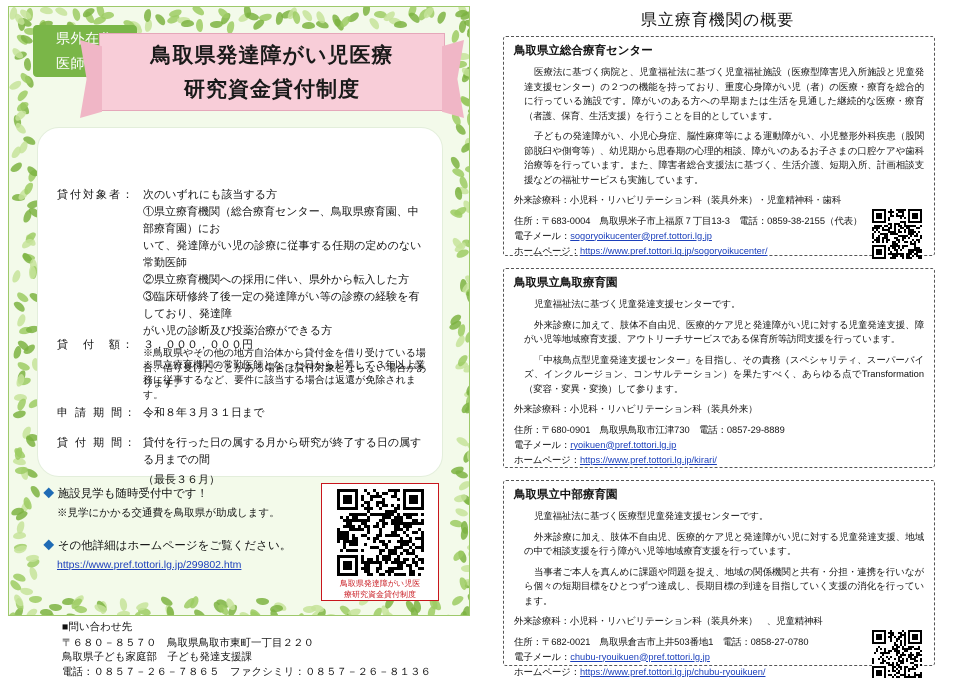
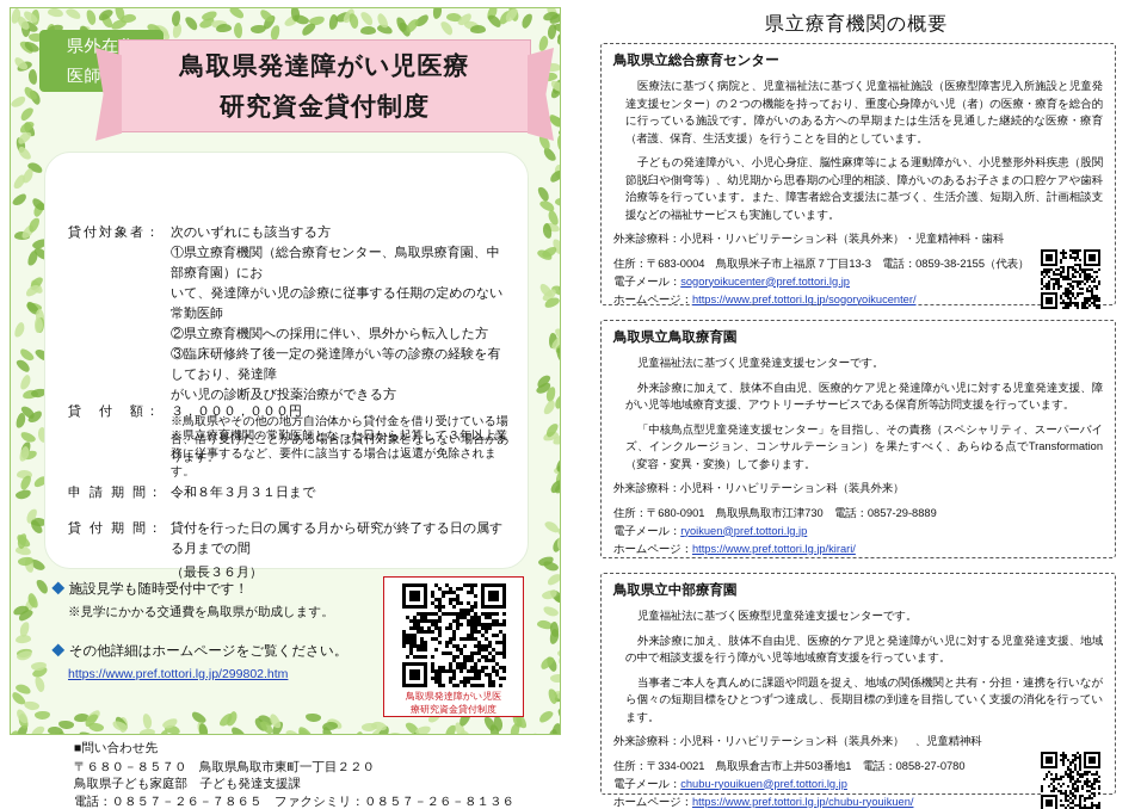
  県外在
  鳥取県発達障がい児医療
  研究資金貸付制度
  貸付対象者：
  次のいずれにも該当する方
  ①県立療育機関（総合療育センター、鳥取県療育園、中部療育園）にお
  いて、発達障がい児の診療に従事する任期の定めのない常勤医師
  ②県立療育機関への採用に伴い、県外から転入した方
  ③臨床研修終了後一定の発達障がい等の診療の経験を有しており、発達障
  がい児の診断及び投薬治療ができる方
  ※鳥取県やその他の地方自治体から貸付金を借り受けている場合、借り受けたことがある場合は貸付対象とならない場合があります。
  貸 付 額：
  ３，０００，０００円
  ※県立療育機関の常勤医師となった日から起算して３年以上業務に従事するなど、要件に該当する場合は返還が免除されます。
  申 請 期 間：
  令和８年３月３１日まで
  貸 付 期 間：
  貸付を行った日の属する月から研究が終了する日の属する月までの間
  （最長３６月）
  ◆ 施設見学も随時受付中です！
  ※見学にかかる交通費を鳥取県が助成します。
  ◆ その他詳細はホームページをご覧ください。
  https://www.pref.tottori.lg.jp/299802.htm
  鳥取県発達障がい児医
  療研究資金貸付制度
  ■問い合わせ先
  〒６８０－８５７０ 鳥取県鳥取市東町一丁目２２０
  鳥取県子ども家庭部 子ども発達支援課
  電話：０８５７－２６－７８６５ ファクシミリ：０８５７－２６－８１３６
  県立療育機関の概要
  鳥取県立総合療育センター
  医療法に基づく病院と、児童福祉法に基づく児童福祉施設（医療型障害児入所施設と児童発達支援センター）の２つの機能を持っており、重度心身障がい児（者）の医療・療育を総合的に行っている施設です。障がいのある方への早期または生活を見通した継続的な医療・療育（者護、保育、生活支援）を行うことを目的としています。
  子どもの発達障がい、小児心身症、脳性麻痺等による運動障がい、小児整形外科疾患（股関節脱臼や側弯等）、幼児期から思春期の心理的相談、障がいのあるお子さまの口腔ケアや歯科治療等を行っています。また、障害者総合支援法に基づく、生活介護、短期入所、計画相談支援などの福祉サービスも実施しています。
  外来診療科：小児科・リハビリテーション科（装具外来）・児童精神科・歯科
  住所：〒683-0004 鳥取県米子市上福原７丁目13-3 電話：0859-38-2155（代表）
  電子メール：sogoryoikucenter@pref.tottori.lg.jp
  ホームページ：https://www.pref.tottori.lg.jp/sogoryoikucenter/
  鳥取県立鳥取療育園
  児童福祉法に基づく児童発達支援センターです。
  外来診療に加えて、肢体不自由児、医療的ケア児と発達障がい児に対する児童発達支援、障がい児等地域療育支援、アウトリーチサービスである保育所等訪問支援を行っています。
  「中核鳥点型児童発達支援センター」を目指し、その責務（スペシャリティ、スーパーバイズ、インクルージョン、コンサルテーション）を果たすべく、あらゆる点でTransformation（変容・変異・変換）して参ります。
  外来診療科：小児科・リハビリテーション科（装具外来）
  住所：〒680-0901 鳥取県鳥取市江津730 電話：0857-29-8889
  電子メール：ryoikuen@pref.tottori.lg.jp
  ホームページ：https://www.pref.tottori.lg.jp/kirari/
  鳥取県立中部療育園
  児童福祉法に基づく医療型児童発達支援センターです。
  外来診療に加え、肢体不自由児、医療的ケア児と発達障がい児に対する児童発達支援、地域の中で相談支援を行う障がい児等地域療育支援を行っています。
  当事者ご本人を真んめに課題や問題を捉え、地域の関係機関と共有・分担・連携を行いながら個々の短期目標をひとつずつ達成し、長期目標の到達を目指していく支援の消化を行っています。
  外来診療科：小児科・リハビリテーション科（装具外来） 、児童精神科
- 住所：〒682-0021 鳥取県倉吉市上井503番地1 電話：0858-27-0780
+ 住所：〒334-0021 鳥取県倉吉市上井503番地1 電話：0858-27-0780
  電子メール：chubu-ryouikuen@pref.tottori.lg.jp
  ホームページ：https://www.pref.tottori.lg.jp/chubu-ryouikuen/
